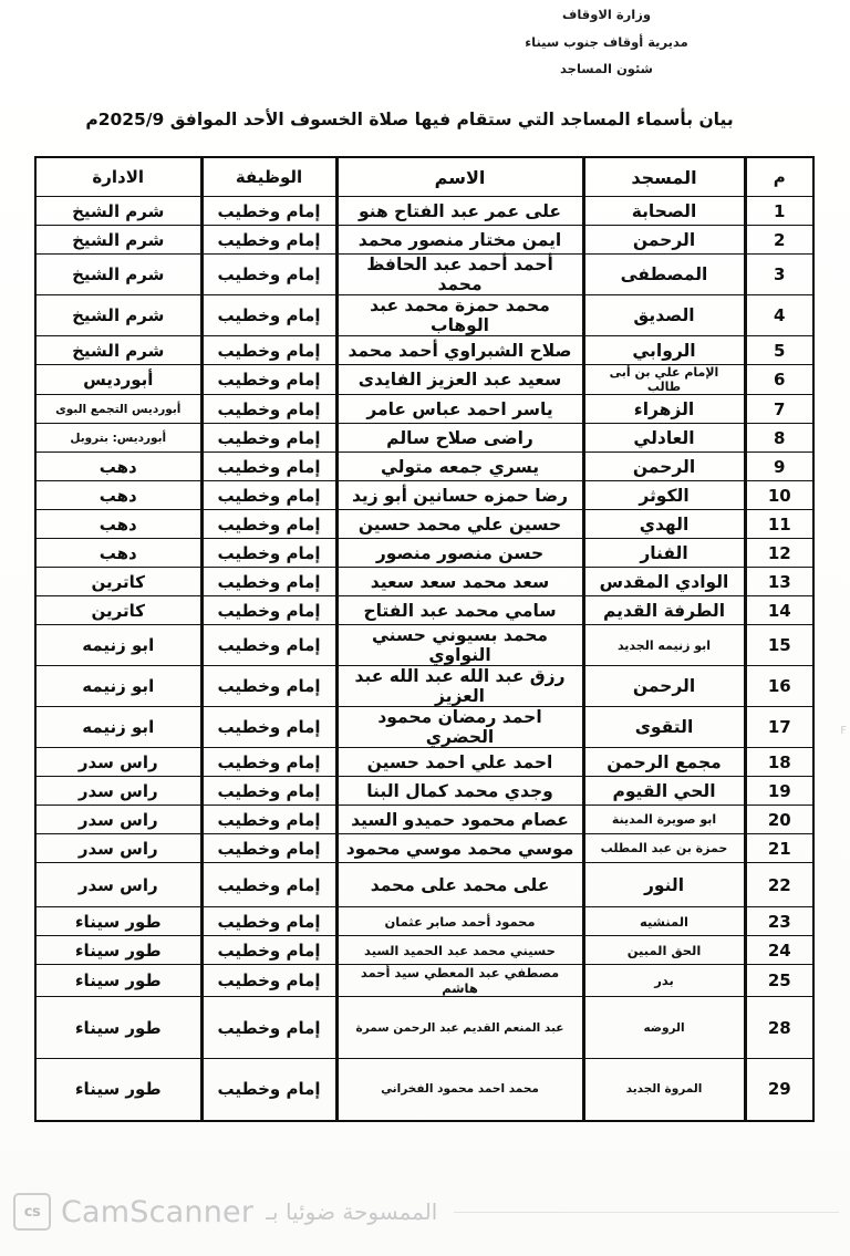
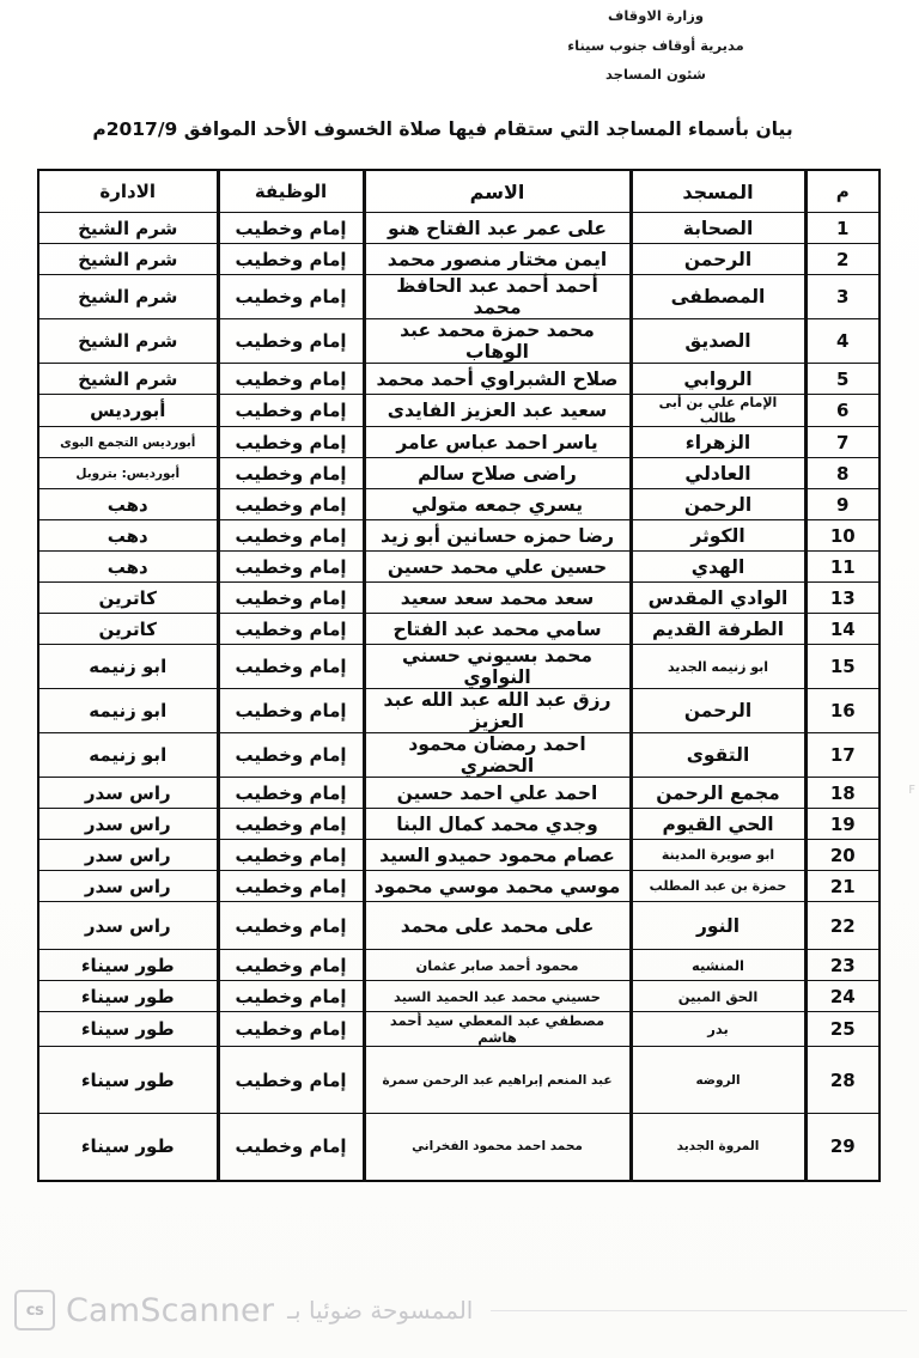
  وزارة الاوقاف
  مديرية أوقاف جنوب سيناء
  شئون المساجد
- بيان بأسماء المساجد التي ستقام فيها صلاة الخسوف الأحد الموافق 2025/9م
+ بيان بأسماء المساجد التي ستقام فيها صلاة الخسوف الأحد الموافق 2017/9م
  م	المسجد	الاسم	الوظيفة	الادارة
  1	الصحابة	على عمر عبد الفتاح هنو	إمام وخطيب	شرم الشيخ
  2	الرحمن	ايمن مختار منصور محمد	إمام وخطيب	شرم الشيخ
  3	المصطفى	أحمد أحمد عبد الحافظ محمد	إمام وخطيب	شرم الشيخ
  4	الصديق	محمد حمزة محمد عبد الوهاب	إمام وخطيب	شرم الشيخ
  5	الروابي	صلاح الشبراوي أحمد محمد	إمام وخطيب	شرم الشيخ
  6	الإمام علي بن أبى طالب	سعيد عبد العزيز الفايدى	إمام وخطيب	أبورديس
  7	الزهراء	ياسر احمد عباس عامر	إمام وخطيب	أبورديس التجمع البوى
  8	العادلي	راضى صلاح سالم	إمام وخطيب	أبورديس: بتروبل
  9	الرحمن	يسري جمعه متولي	إمام وخطيب	دهب
  10	الكوثر	رضا حمزه حسانين أبو زيد	إمام وخطيب	دهب
  11	الهدي	حسين علي محمد حسين	إمام وخطيب	دهب
- 12	الفنار	حسن منصور منصور	إمام وخطيب	دهب
  13	الوادي المقدس	سعد محمد سعد سعيد	إمام وخطيب	كاترين
  14	الطرفة القديم	سامي محمد عبد الفتاح	إمام وخطيب	كاترين
  15	ابو زنيمه الجديد	محمد بسيوني حسني النواوي	إمام وخطيب	ابو زنيمه
  16	الرحمن	رزق عبد الله عبد الله عبد العزيز	إمام وخطيب	ابو زنيمه
  17	التقوى	احمد رمضان محمود الحضري	إمام وخطيب	ابو زنيمه
  18	مجمع الرحمن	احمد علي احمد حسين	إمام وخطيب	راس سدر
  19	الحي القيوم	وجدي محمد كمال البنا	إمام وخطيب	راس سدر
  20	ابو صويرة المدينة	عصام محمود حميدو السيد	إمام وخطيب	راس سدر
  21	حمزة بن عبد المطلب	موسي محمد موسي محمود	إمام وخطيب	راس سدر
  22	النور	على محمد على محمد	إمام وخطيب	راس سدر
  23	المنشيه	محمود أحمد صابر عثمان	إمام وخطيب	طور سيناء
  24	الحق المبين	حسيني محمد عبد الحميد السيد	إمام وخطيب	طور سيناء
  25	بدر	مصطفي عبد المعطي سيد أحمد هاشم	إمام وخطيب	طور سيناء
- 28	الروضه	عبد المنعم القديم عبد الرحمن سمرة	إمام وخطيب	طور سيناء
+ 28	الروضه	عبد المنعم إبراهيم عبد الرحمن سمرة	إمام وخطيب	طور سيناء
  29	المروة الجديد	محمد احمد محمود الفخراني	إمام وخطيب	طور سيناء
  F
  cs
  CamScanner
  الممسوحة ضوئيا بـ
